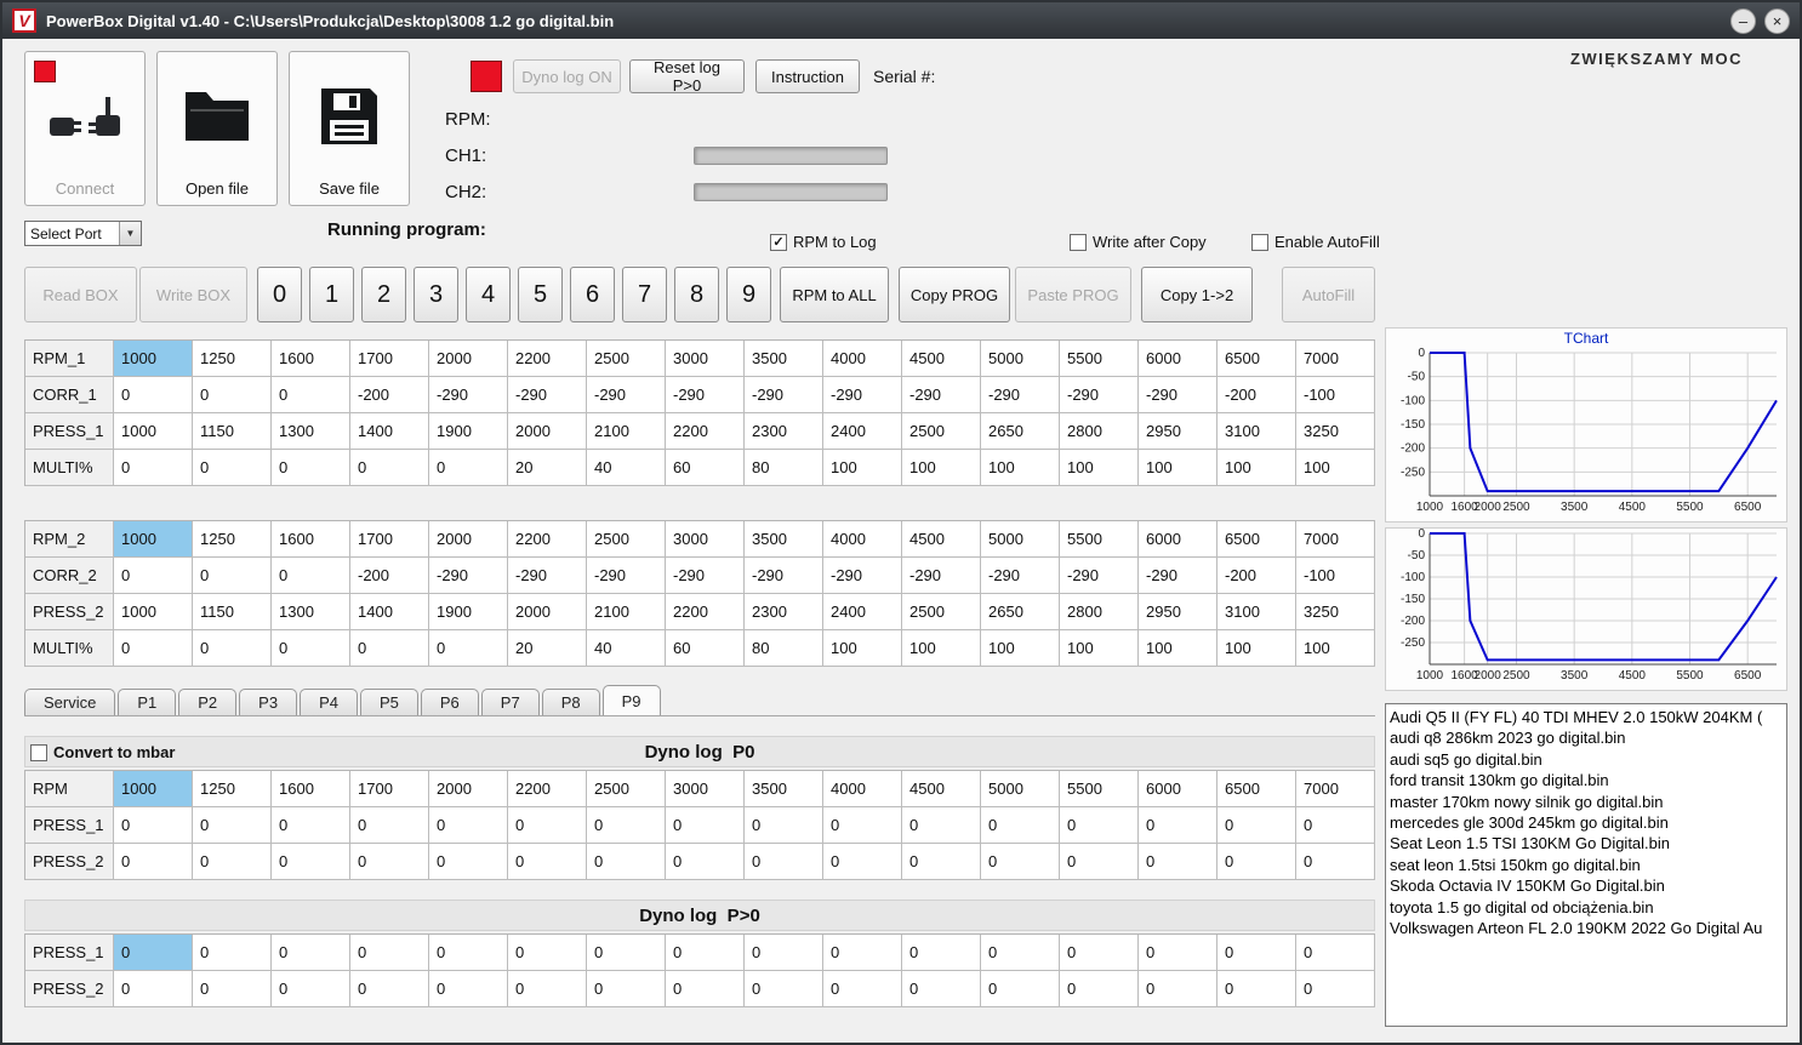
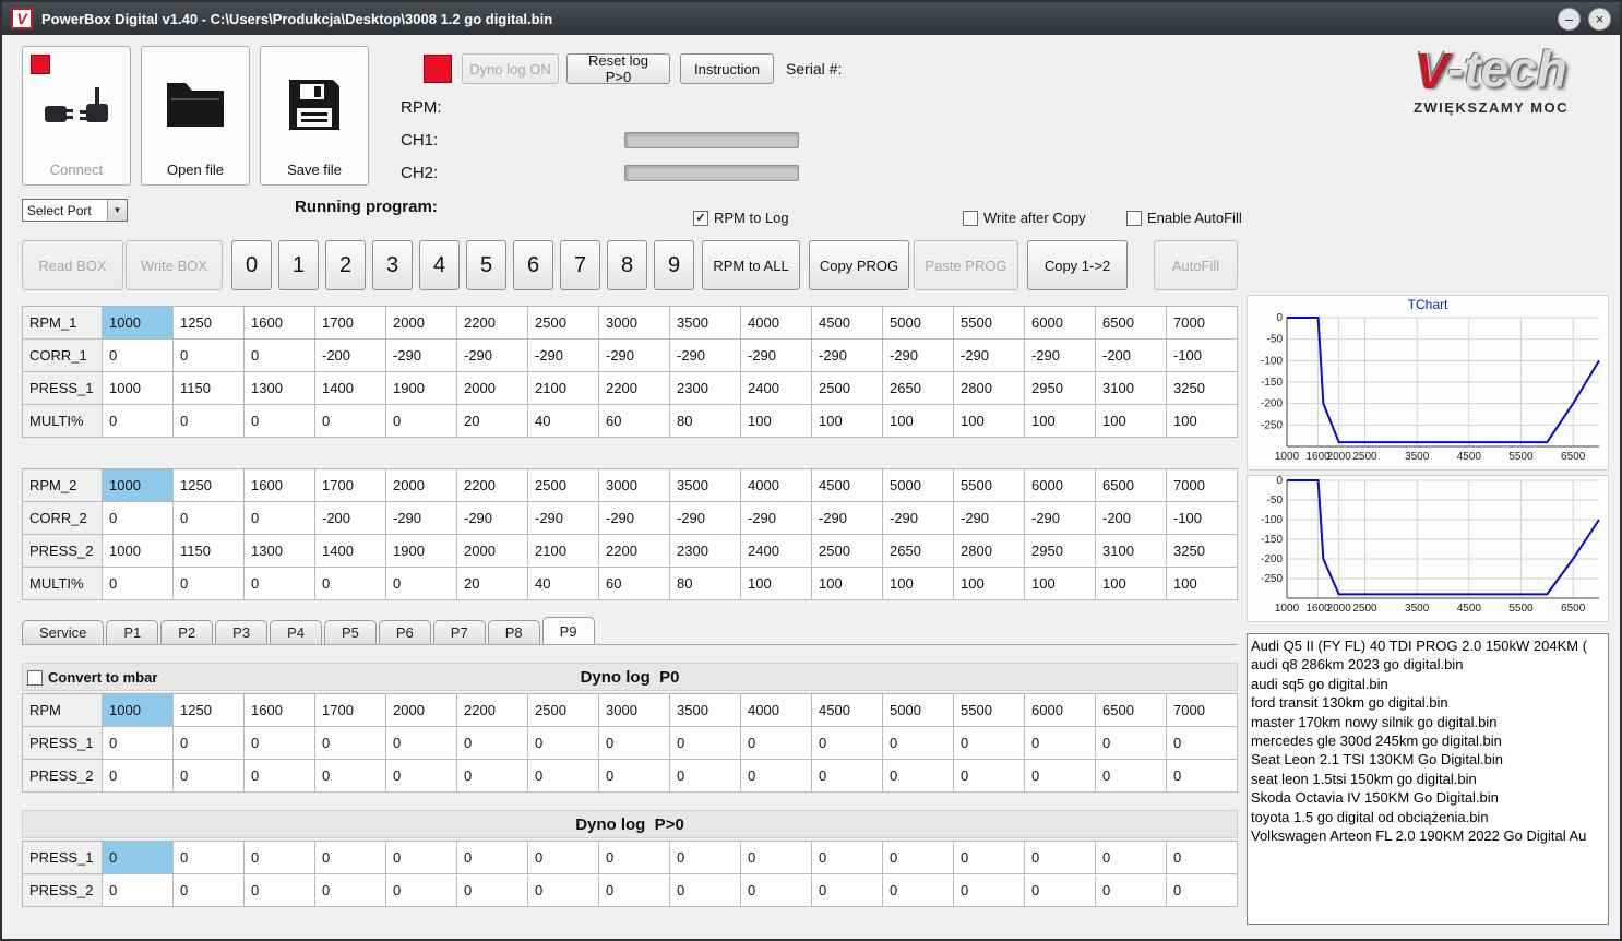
  V
  PowerBox Digital v1.40 - C:\Users\Produkcja\Desktop\3008 1.2 go digital.bin
  –
  ×
  Connect
  Open file
  Save file
  Dyno log ON
  Reset log P>0
  Instruction
  Serial #:
  RPM:
  CH1:
  CH2:
  Running program:
  Select Port
  ▼
  RPM to Log
  Write after Copy
  Enable AutoFill
+ VV-tech
  ZWIĘKSZAMY MOC
  Read BOX
  Write BOX
  0
  1
  2
  3
  4
  5
  6
  7
  8
  9
  RPM to ALL
  Copy PROG
  Paste PROG
  Copy 1->2
  AutoFill
  RPM_1
  1000
  1250
  1600
  1700
  2000
  2200
  2500
  3000
  3500
  4000
  4500
  5000
  5500
  6000
  6500
  7000
  CORR_1
  0
  0
  0
  -200
  -290
  -290
  -290
  -290
  -290
  -290
  -290
  -290
  -290
  -290
  -200
  -100
  PRESS_1
  1000
  1150
  1300
  1400
  1900
  2000
  2100
  2200
  2300
  2400
  2500
  2650
  2800
  2950
  3100
  3250
  MULTI%
  0
  0
  0
  0
  0
  20
  40
  60
  80
  100
  100
  100
  100
  100
  100
  100
  RPM_2
  1000
  1250
  1600
  1700
  2000
  2200
  2500
  3000
  3500
  4000
  4500
  5000
  5500
  6000
  6500
  7000
  CORR_2
  0
  0
  0
  -200
  -290
  -290
  -290
  -290
  -290
  -290
  -290
  -290
  -290
  -290
  -200
  -100
  PRESS_2
  1000
  1150
  1300
  1400
  1900
  2000
  2100
  2200
  2300
  2400
  2500
  2650
  2800
  2950
  3100
  3250
  MULTI%
  0
  0
  0
  0
  0
  20
  40
  60
  80
  100
  100
  100
  100
  100
  100
  100
  Service
  P1
  P2
  P3
  P4
  P5
  P6
  P7
  P8
  P9
  Convert to mbar
  Dyno log P0
  RPM
  1000
  1250
  1600
  1700
  2000
  2200
  2500
  3000
  3500
  4000
  4500
  5000
  5500
  6000
  6500
  7000
  PRESS_1
  0
  0
  0
  0
  0
  0
  0
  0
  0
  0
  0
  0
  0
  0
  0
  0
  PRESS_2
  0
  0
  0
  0
  0
  0
  0
  0
  0
  0
  0
  0
  0
  0
  0
  0
  Dyno log P>0
  PRESS_1
  0
  0
  0
  0
  0
  0
  0
  0
  0
  0
  0
  0
  0
  0
  0
  0
  PRESS_2
  0
  0
  0
  0
  0
  0
  0
  0
  0
  0
  0
  0
  0
  0
  0
  0
  TChart
  1000
  1600
  2000
  2500
  3500
  4500
  5500
  6500
  0
  -50
  -100
  -150
  -200
  -250
  1000
  1600
  2000
  2500
  3500
  4500
  5500
  6500
  0
  -50
  -100
  -150
  -200
  -250
- Audi Q5 II (FY FL) 40 TDI MHEV 2.0 150kW 204KM (
+ Audi Q5 II (FY FL) 40 TDI PROG 2.0 150kW 204KM (
  audi q8 286km 2023 go digital.bin
  audi sq5 go digital.bin
  ford transit 130km go digital.bin
  master 170km nowy silnik go digital.bin
  mercedes gle 300d 245km go digital.bin
- Seat Leon 1.5 TSI 130KM Go Digital.bin
+ Seat Leon 2.1 TSI 130KM Go Digital.bin
  seat leon 1.5tsi 150km go digital.bin
  Skoda Octavia IV 150KM Go Digital.bin
  toyota 1.5 go digital od obciążenia.bin
  Volkswagen Arteon FL 2.0 190KM 2022 Go Digital Au
